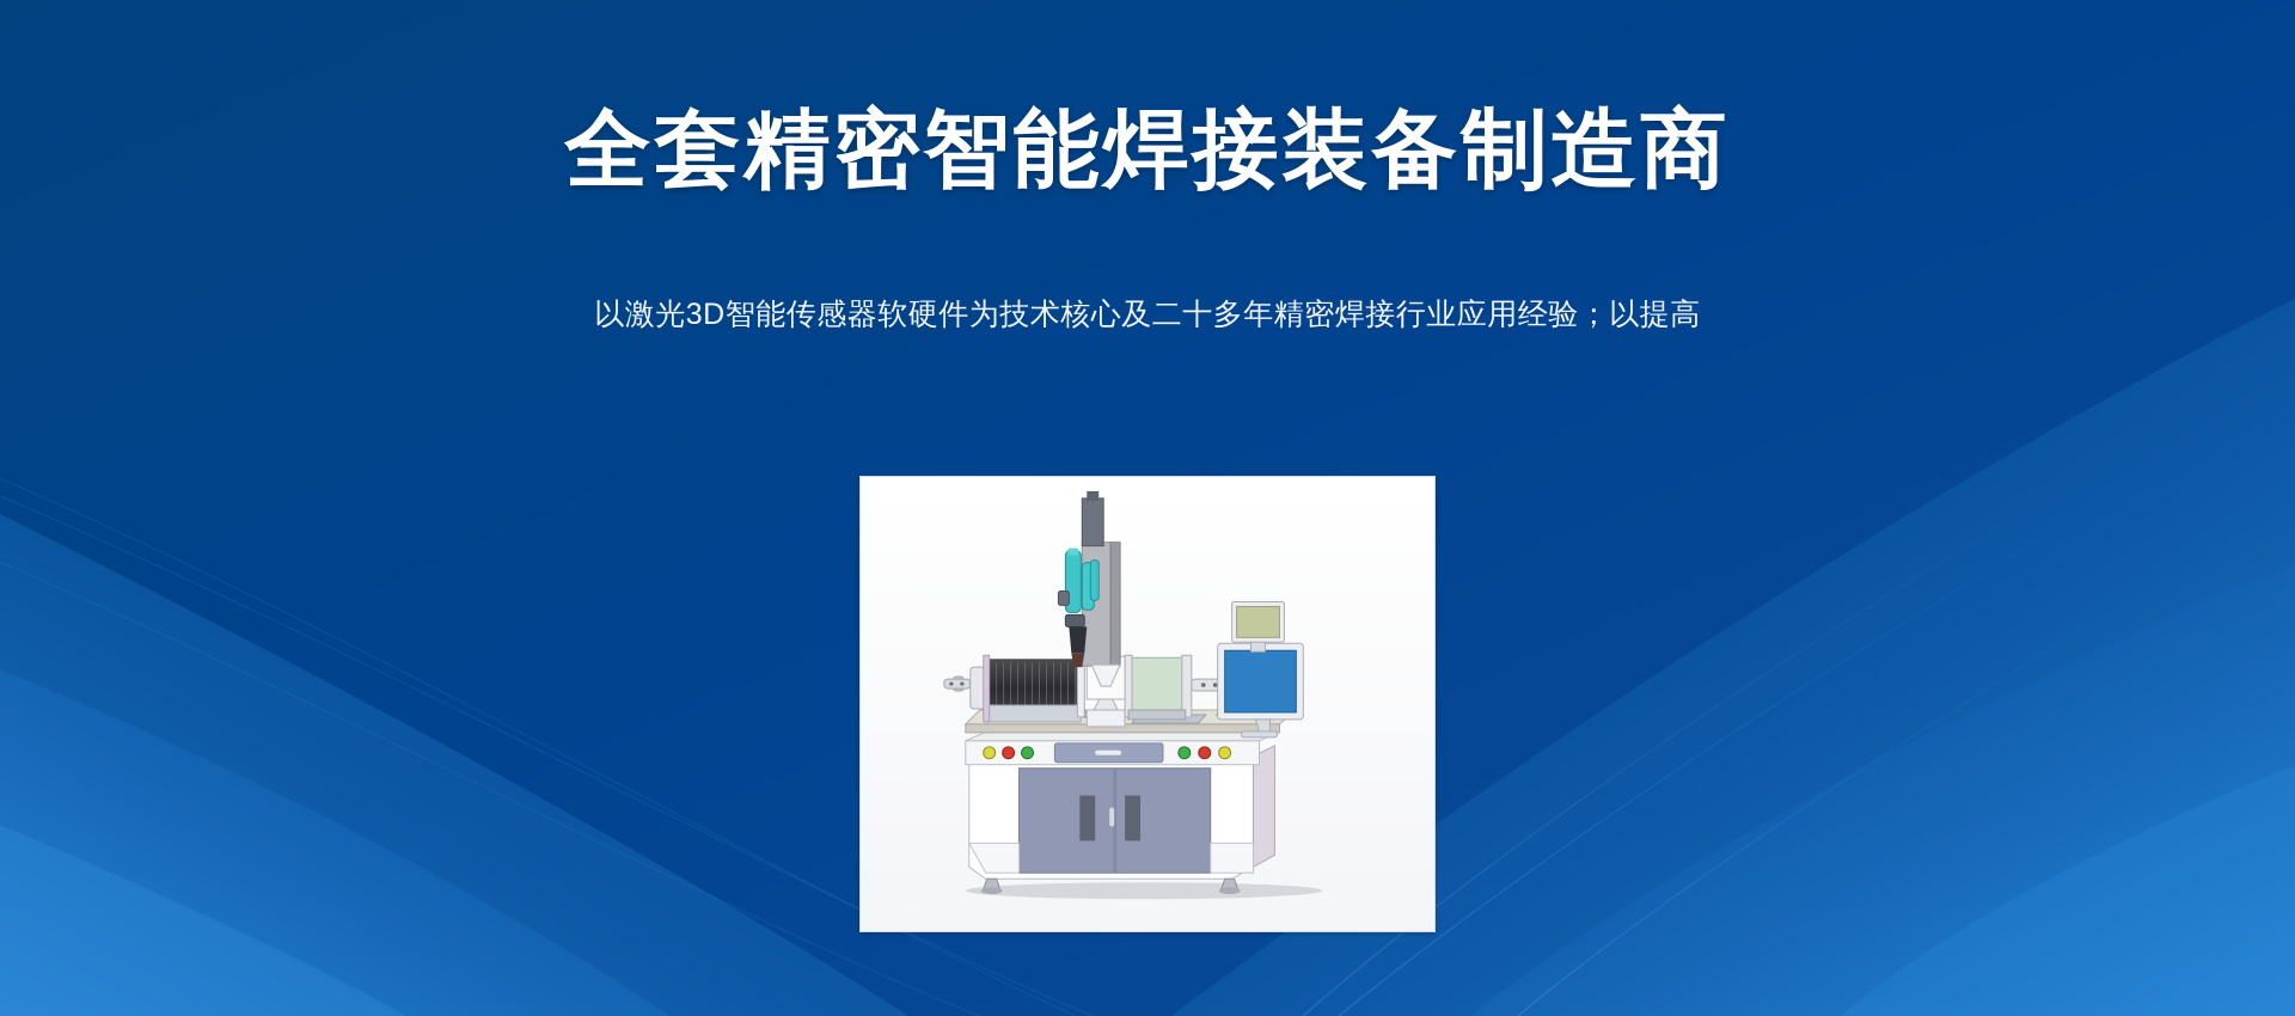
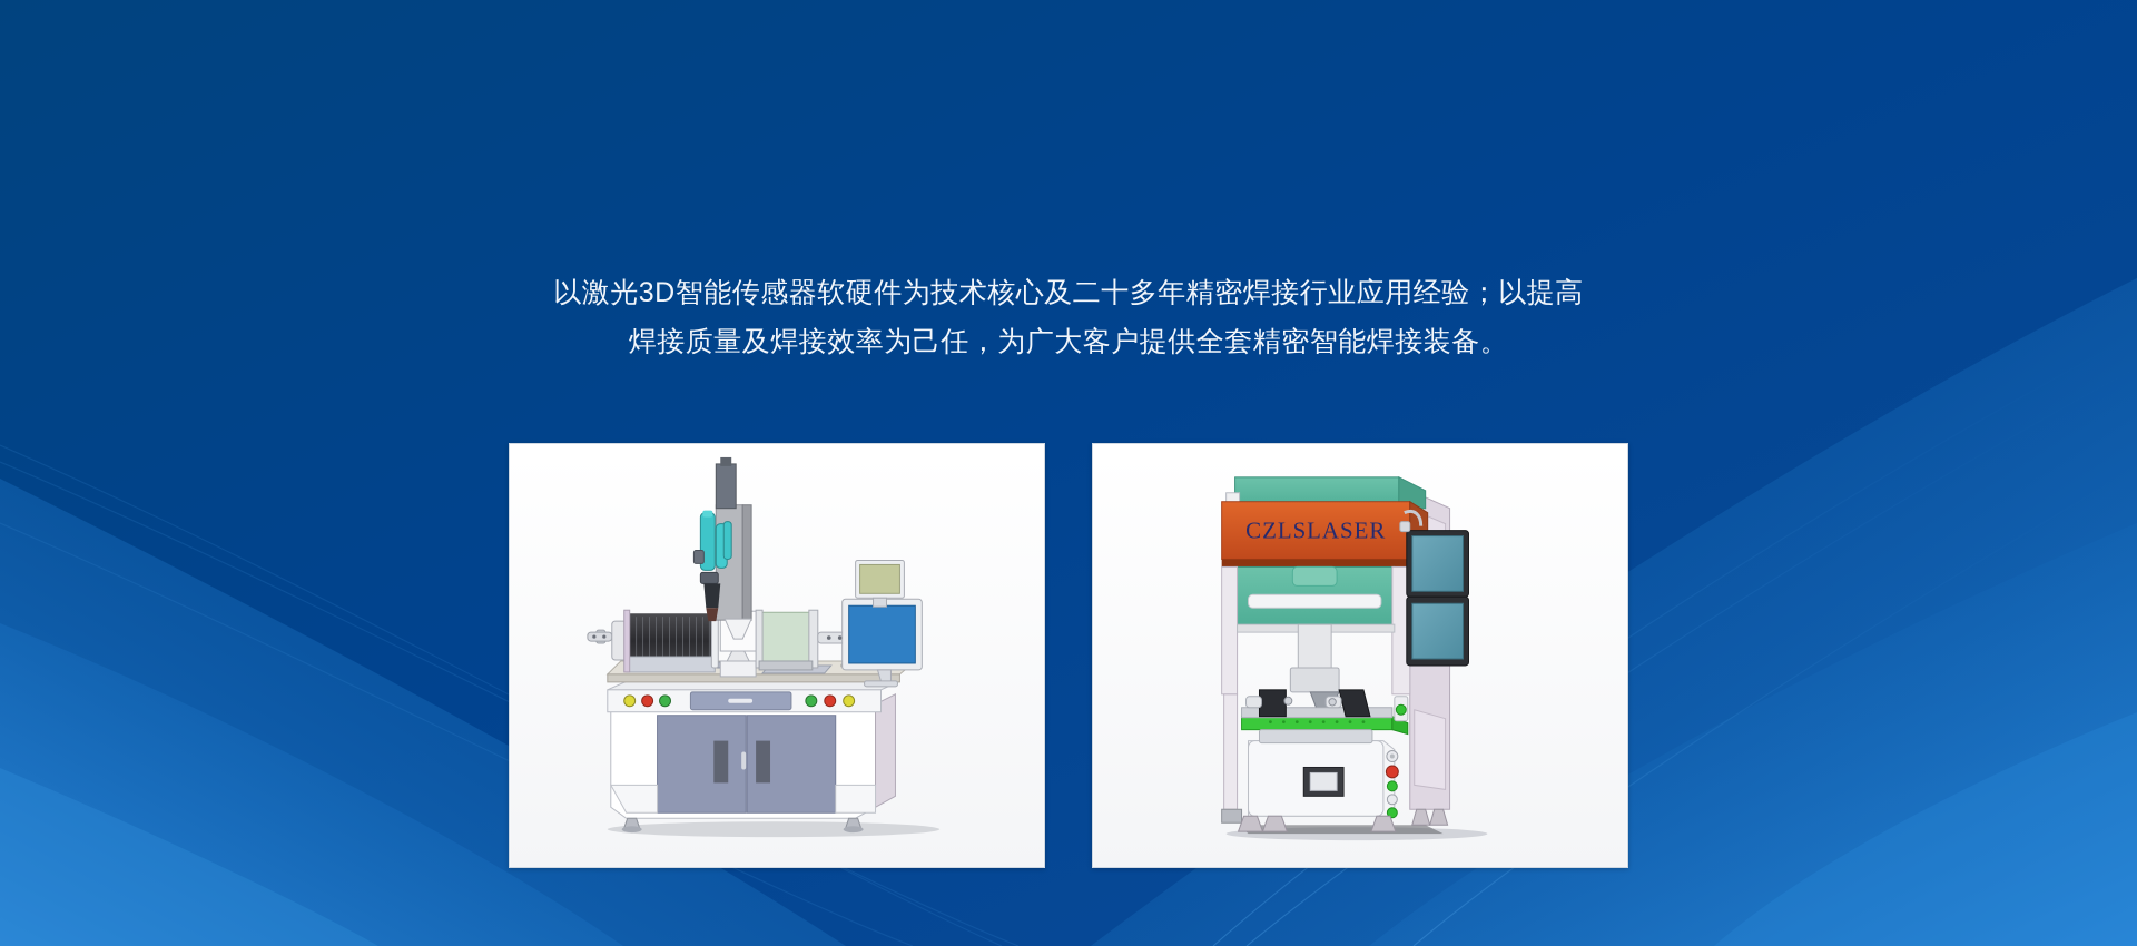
- 全套精密智能焊接装备制造商
  以激光3D智能传感器软硬件为技术核心及二十多年精密焊接行业应用经验；以提高
+ 焊接质量及焊接效率为己任，为广大客户提供全套精密智能焊接装备。
+ CZLSLASER
